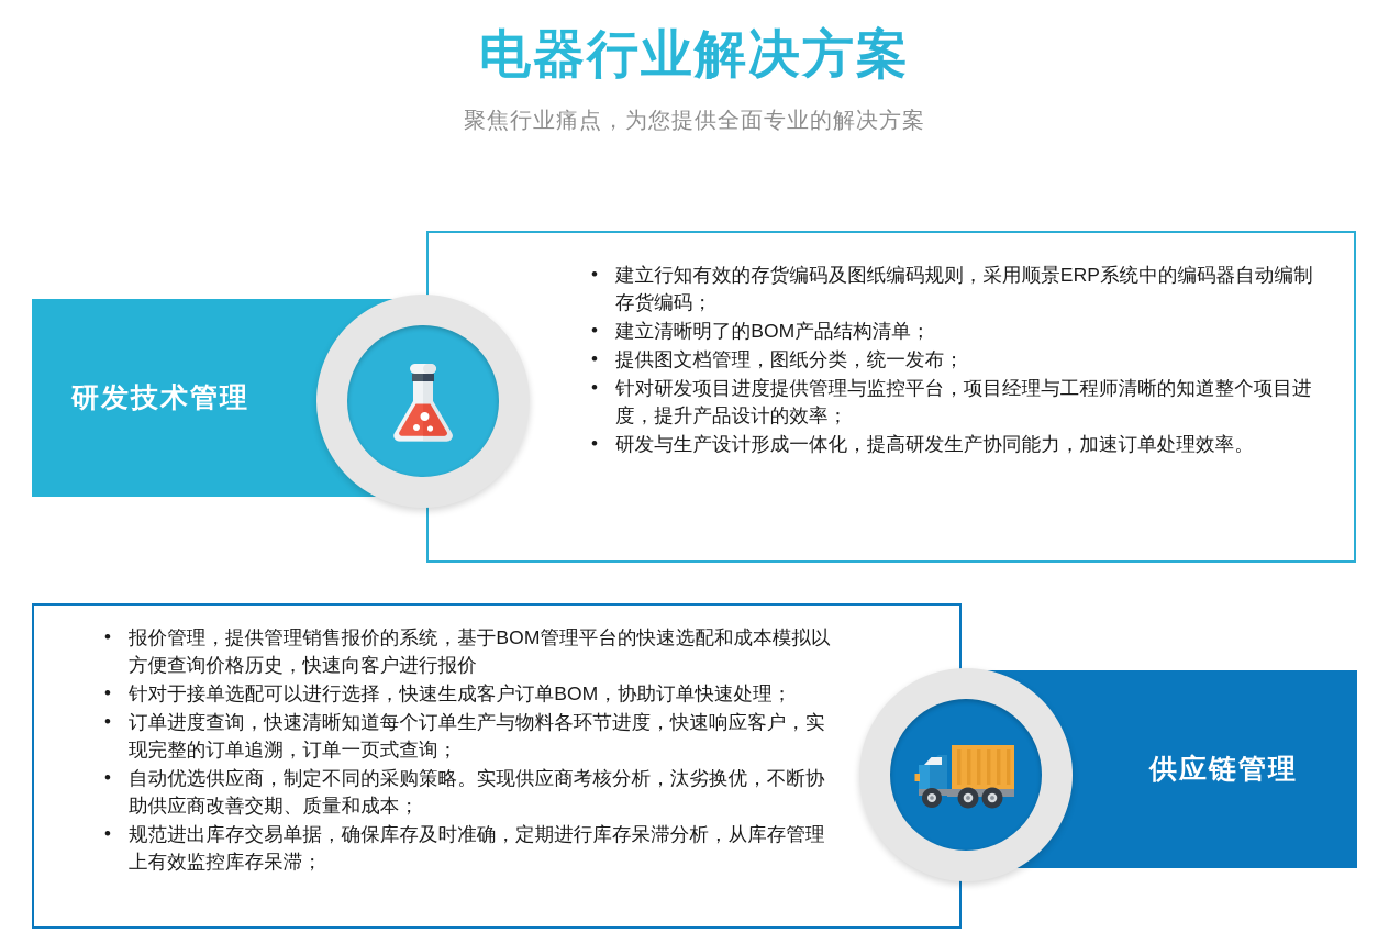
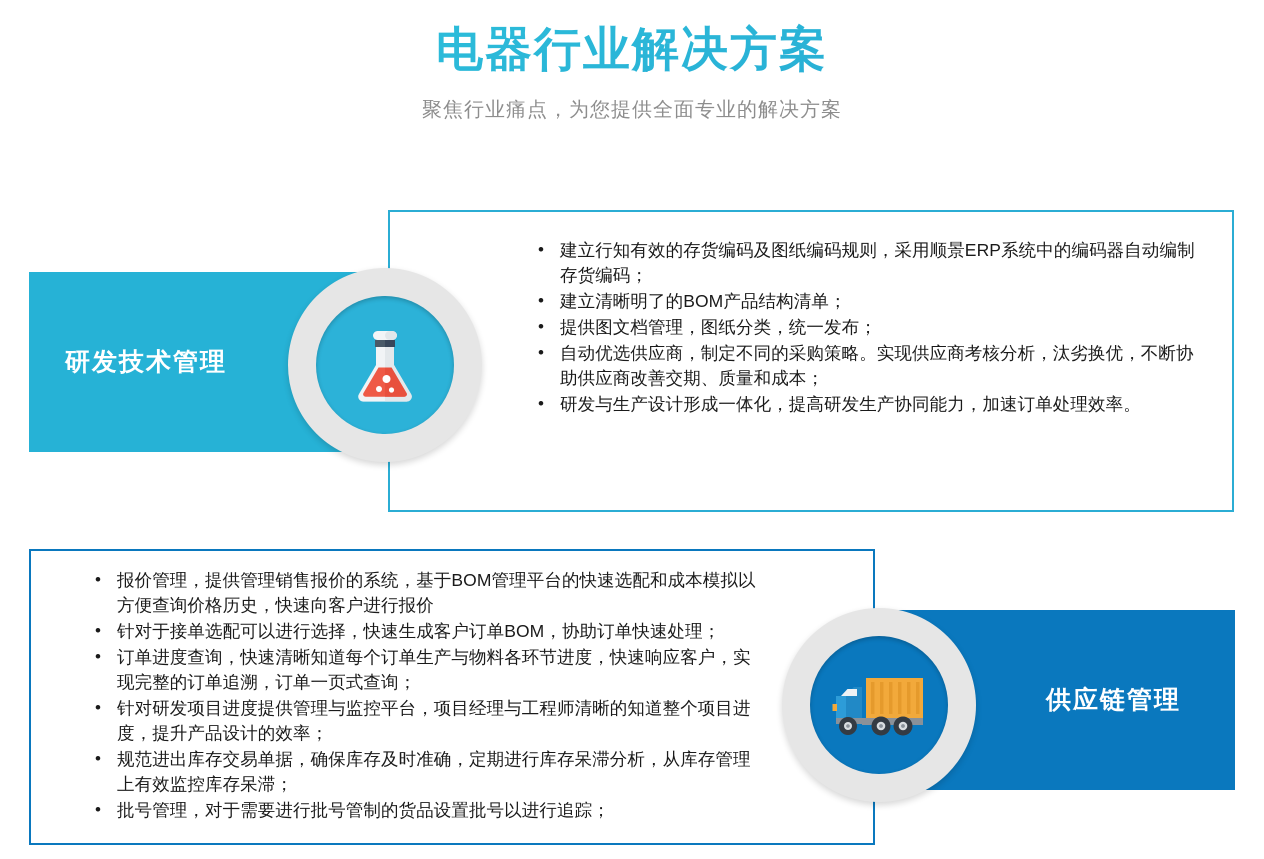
  电器行业解决方案
  聚焦行业痛点，为您提供全面专业的解决方案
  建立行知有效的存货编码及图纸编码规则，采用顺景ERP系统中的编码器自动编制存货编码；
  建立清晰明了的BOM产品结构清单；
  提供图文档管理，图纸分类，统一发布；
- 针对研发项目进度提供管理与监控平台，项目经理与工程师清晰的知道整个项目进度，提升产品设计的效率；
+ 自动优选供应商，制定不同的采购策略。实现供应商考核分析，汰劣换优，不断协助供应商改善交期、质量和成本；
  研发与生产设计形成一体化，提高研发生产协同能力，加速订单处理效率。
  研发技术管理
  报价管理，提供管理销售报价的系统，基于BOM管理平台的快速选配和成本模拟以方便查询价格历史，快速向客户进行报价
  针对于接单选配可以进行选择，快速生成客户订单BOM，协助订单快速处理；
  订单进度查询，快速清晰知道每个订单生产与物料各环节进度，快速响应客户，实现完整的订单追溯，订单一页式查询；
- 自动优选供应商，制定不同的采购策略。实现供应商考核分析，汰劣换优，不断协助供应商改善交期、质量和成本；
+ 针对研发项目进度提供管理与监控平台，项目经理与工程师清晰的知道整个项目进度，提升产品设计的效率；
  规范进出库存交易单据，确保库存及时准确，定期进行库存呆滞分析，从库存管理上有效监控库存呆滞；
+ 批号管理，对于需要进行批号管制的货品设置批号以进行追踪；
  供应链管理
